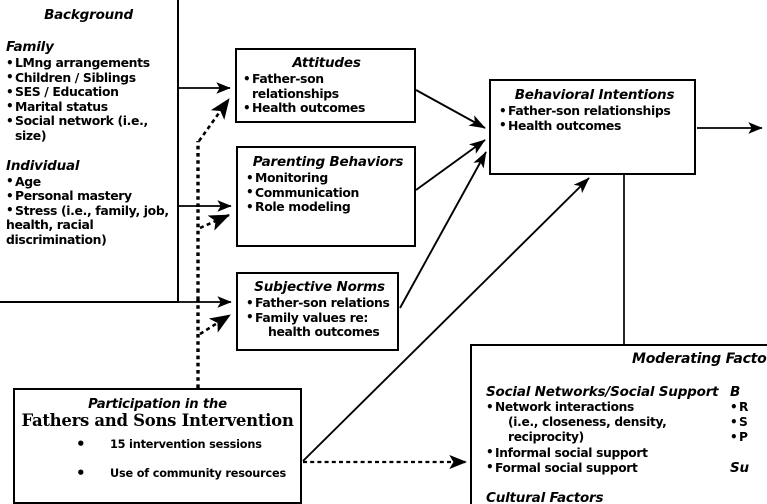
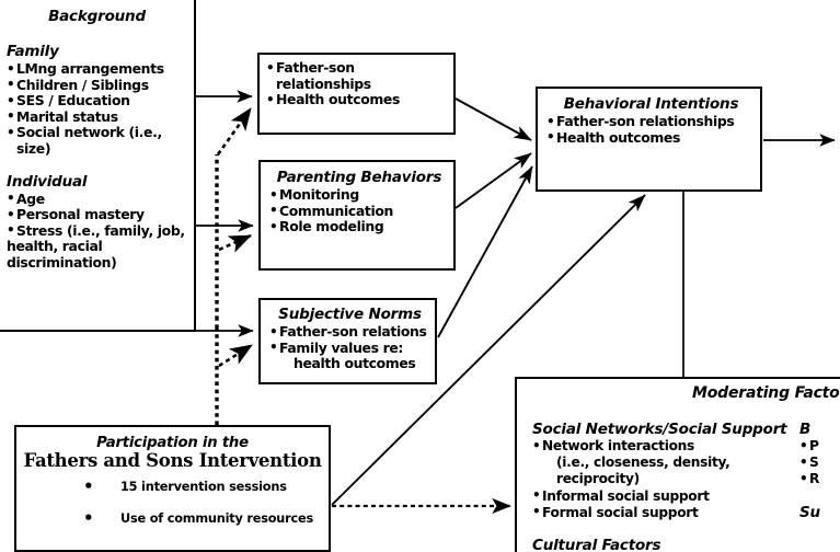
  Background
  Family
  LMng arrangements
  Children / Siblings
  SES / Education
  Marital status
  Social network (i.e., size)
  Individual
  Age
  Personal mastery
  Stress (i.e., family, job,
  health, racial
  discrimination)
- Attitudes
  Father-son relationships
  Health outcomes
  Parenting Behaviors
  Monitoring
  Communication
  Role modeling
  Subjective Norms
  Father-son relations
  Family values re:
  health outcomes
  Behavioral Intentions
  Father-son relationships
  Health outcomes
  Participation in the
  Fathers and Sons Intervention
  15 intervention sessions
  Use of community resources
  Moderating Facto
  Social Networks/Social Support
  Network interactions
  (i.e., closeness, density, reciprocity)
  Informal social support
  Formal social support
  Cultural Factors
  B
- R
+ P
  S
- P
+ R
  Su
